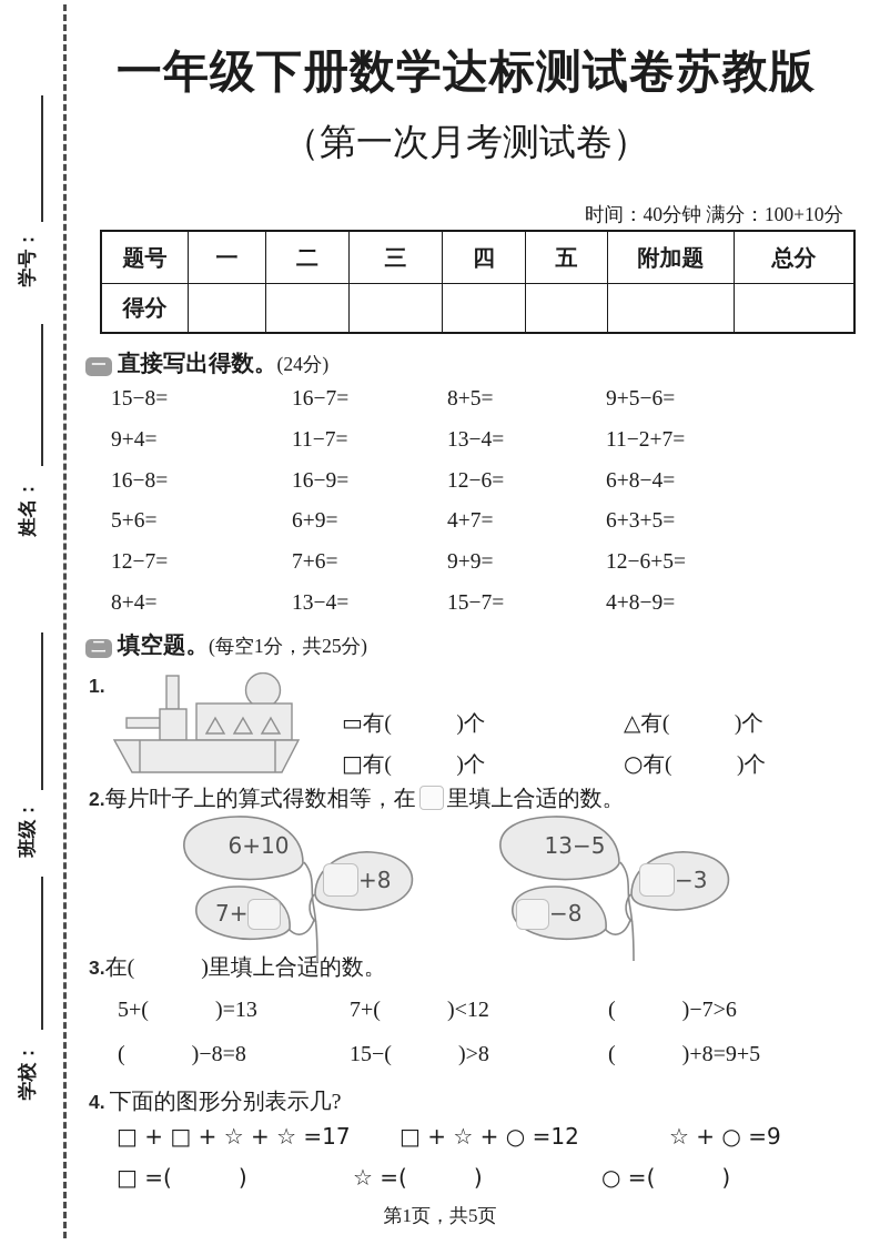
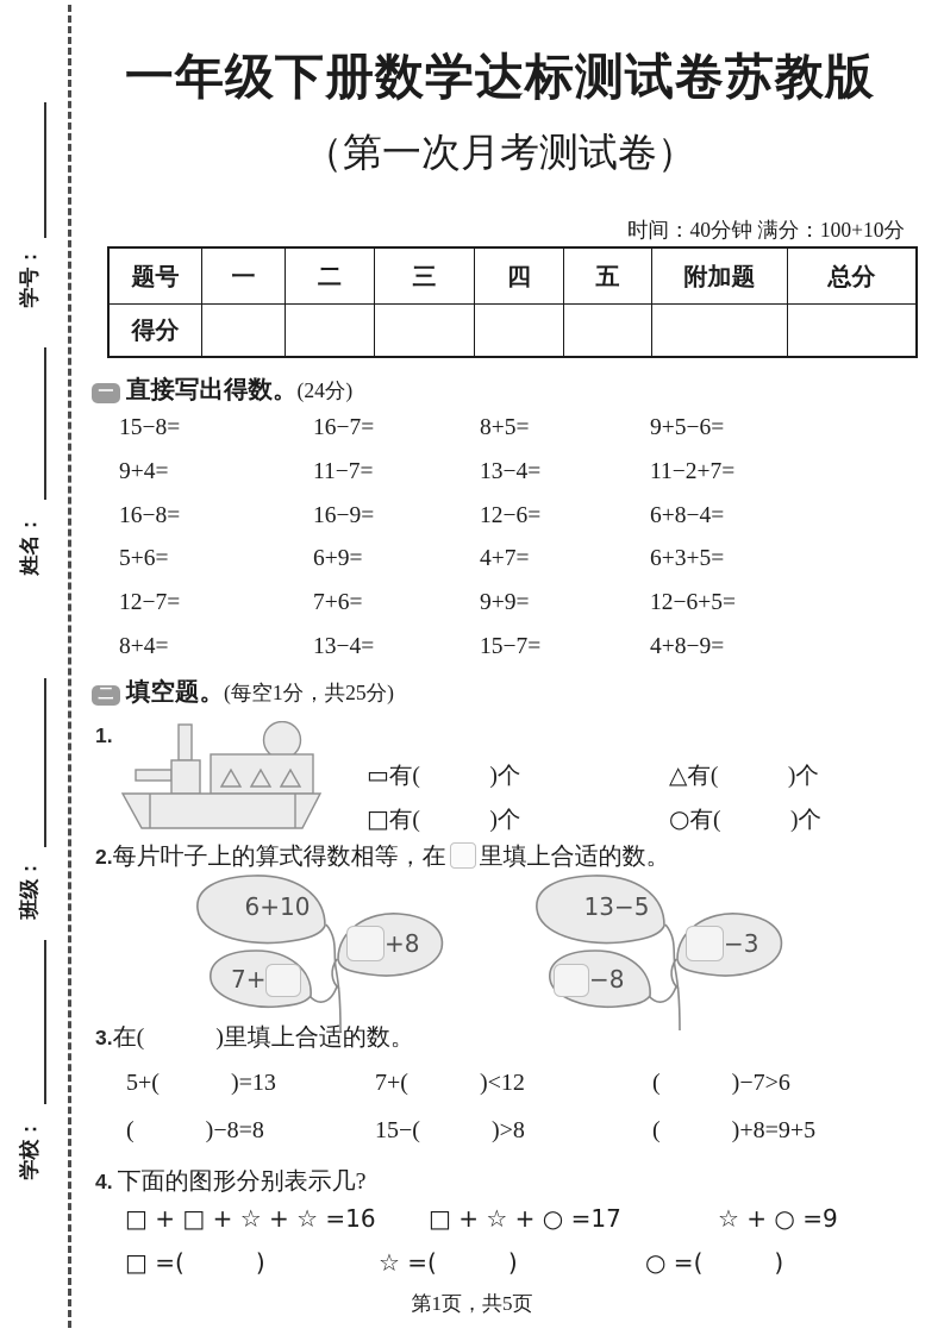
  一年级下册数学达标测试卷苏教版
  （第一次月考测试卷）
  时间：40分钟 满分：100+10分
  题号	一	二	三	四	五	附加题	总分
  得分
  一 直接写出得数。(24分)
  15−8=
  16−7=
  8+5=
  9+5−6=
  9+4=
  11−7=
  13−4=
  11−2+7=
  16−8=
  16−9=
  12−6=
  6+8−4=
  5+6=
  6+9=
  4+7=
  6+3+5=
  12−7=
  7+6=
  9+9=
  12−6+5=
  8+4=
  13−4=
  15−7=
  4+8−9=
  二 填空题。(每空1分，共25分)
  1.
  ▭有( )个
  △有( )个
  □有( )个
  ○有( )个
  2.每片叶子上的算式得数相等，在 里填上合适的数。
  6+10
  +8
  7+
  13−5
  −3
  −8
  3.在( )里填上合适的数。
  5+( )=13
  7+( )<12
  ( )−7>6
  ( )−8=8
  15−( )>8
  ( )+8=9+5
  4. 下面的图形分别表示几?
- □ + □ + ☆ + ☆ =17
+ □ + □ + ☆ + ☆ =16
- □ + ☆ + ○ =12
+ □ + ☆ + ○ =17
  ☆ + ○ =9
  □ =( )
  ☆ =( )
  ○ =( )
  第1页，共5页
